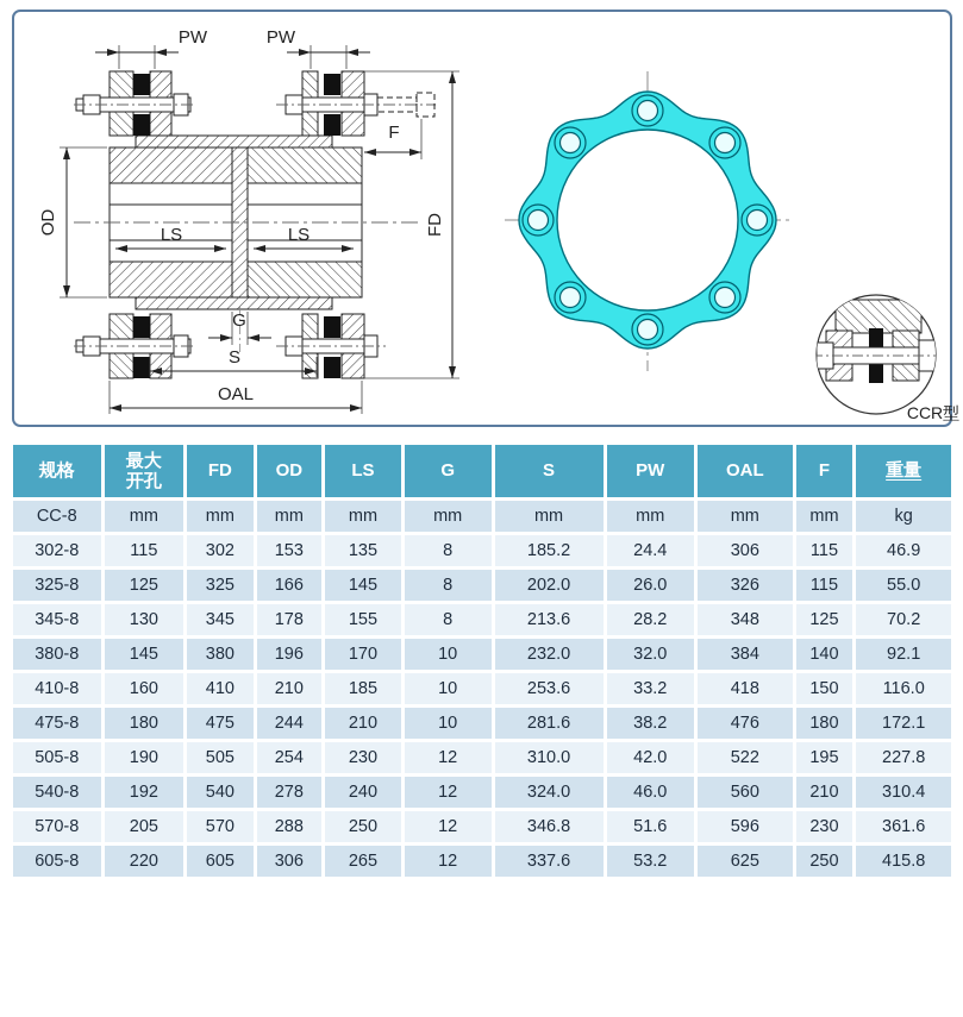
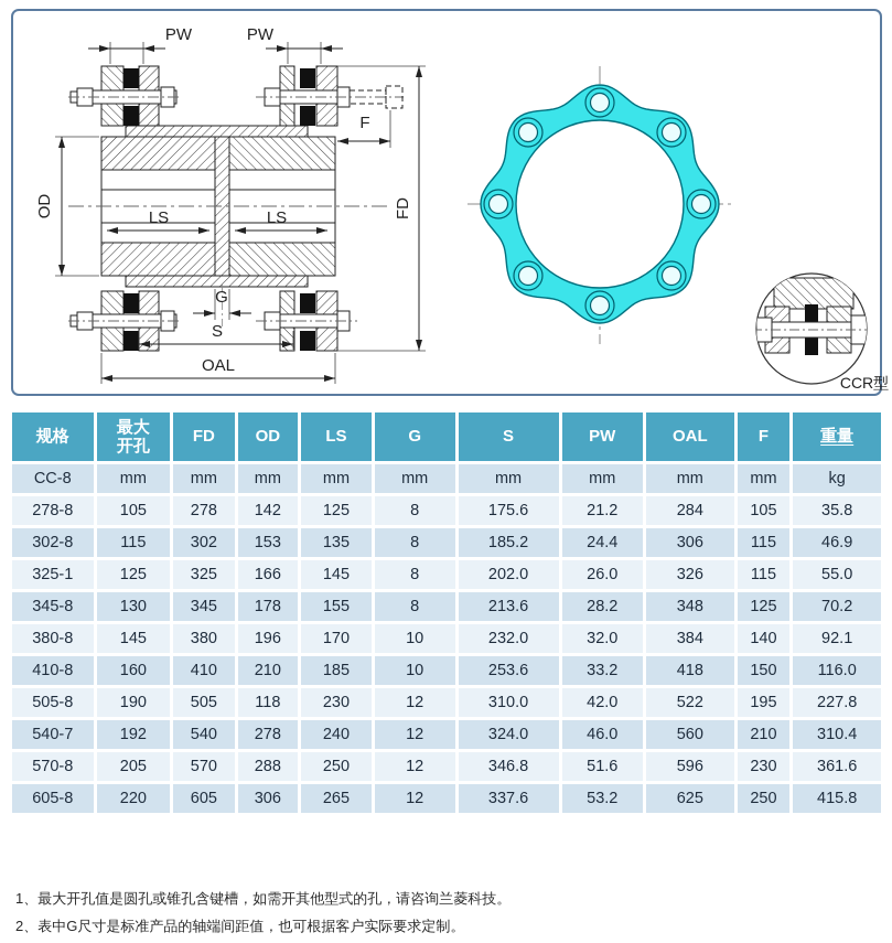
  PW
  PW
  F
  LS
  LS
  G
  S
  OAL
  CCR型
  规格	最大 开孔	FD	OD	LS	G	S	PW	OAL	F	重量
  CC-8	mm	mm	mm	mm	mm	mm	mm	mm	mm	kg
+ 278-8	105	278	142	125	8	175.6	21.2	284	105	35.8
  302-8	115	302	153	135	8	185.2	24.4	306	115	46.9
- 325-8	125	325	166	145	8	202.0	26.0	326	115	55.0
+ 325-1	125	325	166	145	8	202.0	26.0	326	115	55.0
  345-8	130	345	178	155	8	213.6	28.2	348	125	70.2
  380-8	145	380	196	170	10	232.0	32.0	384	140	92.1
  410-8	160	410	210	185	10	253.6	33.2	418	150	116.0
- 475-8	180	475	244	210	10	281.6	38.2	476	180	172.1
- 505-8	190	505	254	230	12	310.0	42.0	522	195	227.8
+ 505-8	190	505	118	230	12	310.0	42.0	522	195	227.8
- 540-8	192	540	278	240	12	324.0	46.0	560	210	310.4
+ 540-7	192	540	278	240	12	324.0	46.0	560	210	310.4
  570-8	205	570	288	250	12	346.8	51.6	596	230	361.6
  605-8	220	605	306	265	12	337.6	53.2	625	250	415.8
+ 1、最大开孔值是圆孔或锥孔含键槽，如需开其他型式的孔，请咨询兰菱科技。
+ 2、表中G尺寸是标准产品的轴端间距值，也可根据客户实际要求定制。
